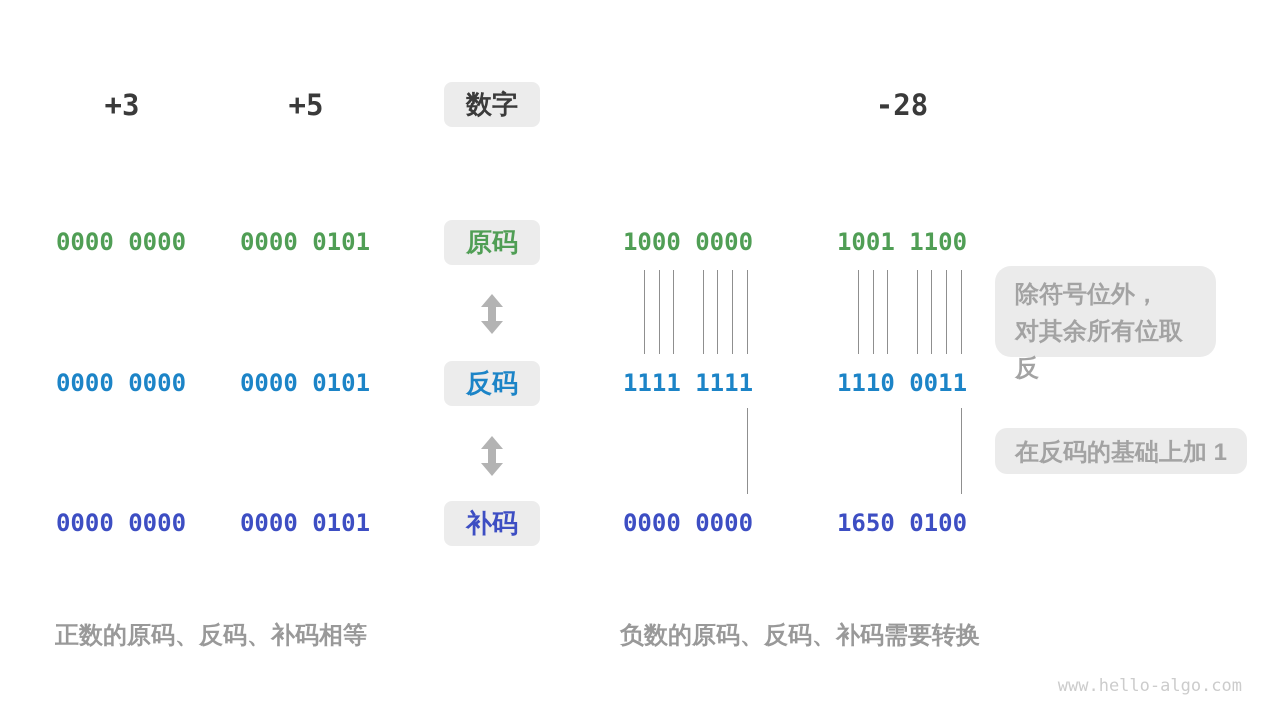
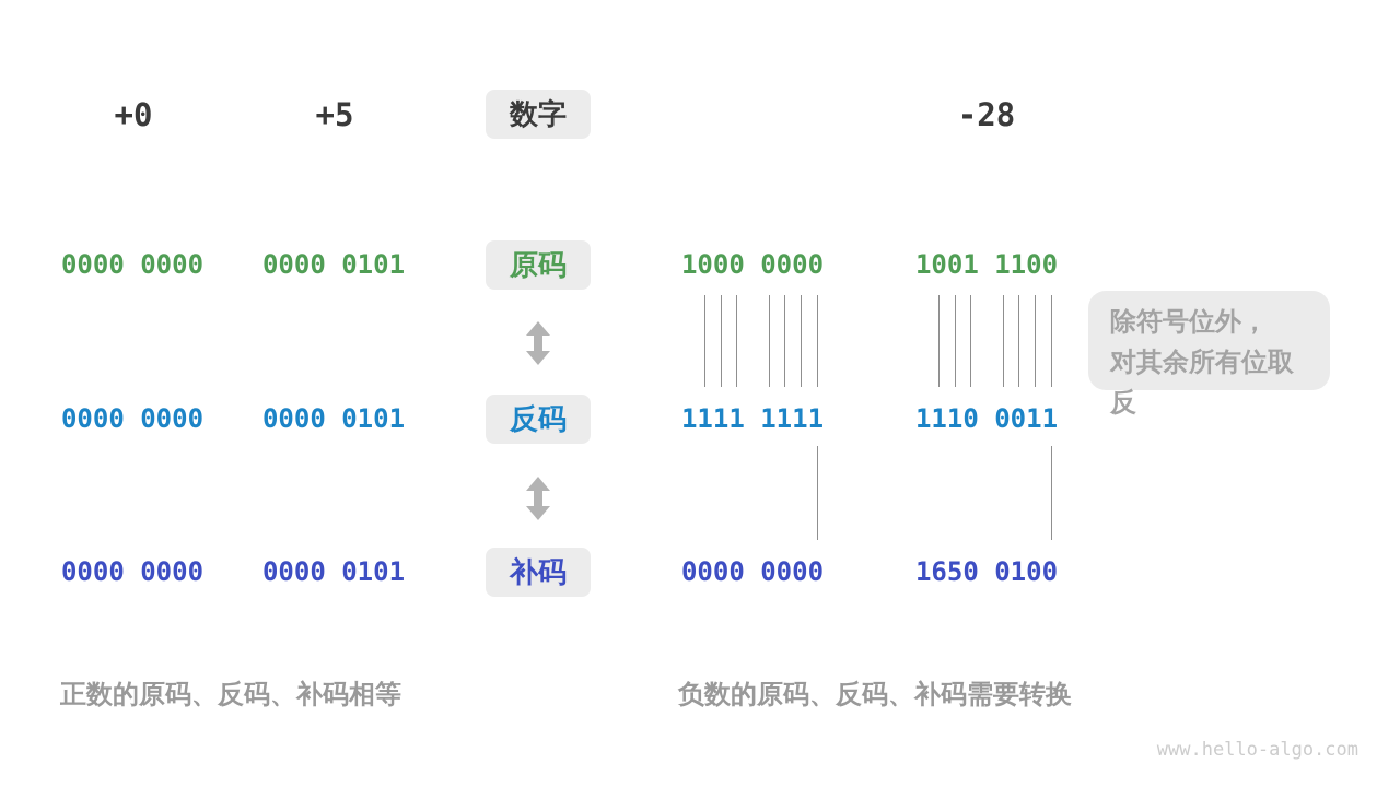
- +3
+ +0
  +5
  数字
  -28
  0000 0000
  0000 0101
  原码
  1000 0000
  1001 1100
  0000 0000
  0000 0101
  反码
  1111 1111
  1110 0011
  0000 0000
  0000 0101
  补码
  0000 0000
  1650 0100
  除符号位外，
  对其余所有位取反
- 在反码的基础上加 1
  正数的原码、反码、补码相等
  负数的原码、反码、补码需要转换
  www.hello-algo.com
